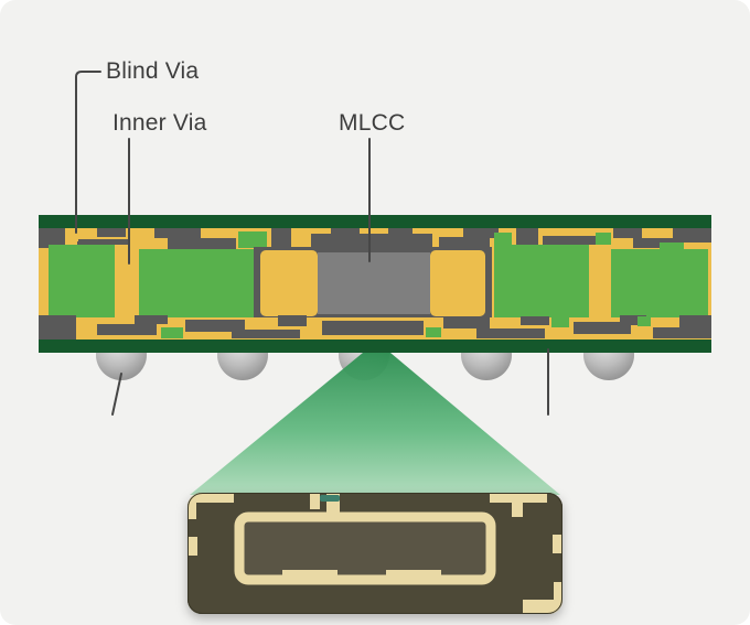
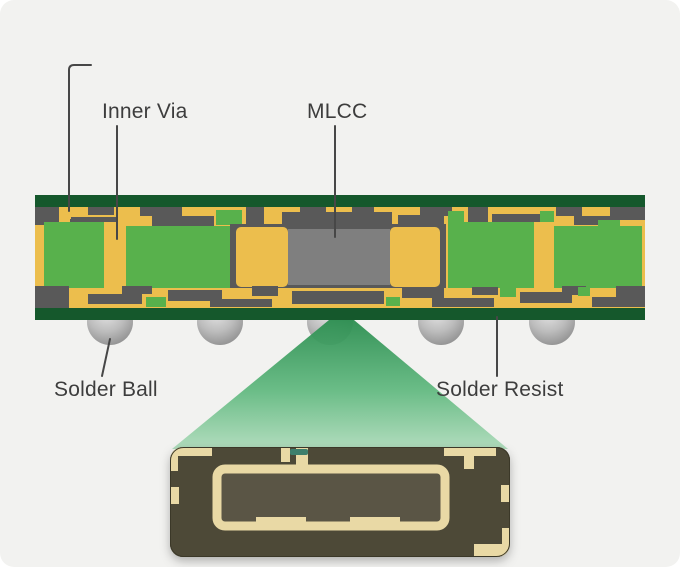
- Blind Via
  Inner Via
  MLCC
+ Solder Ball
+ Solder Resist
